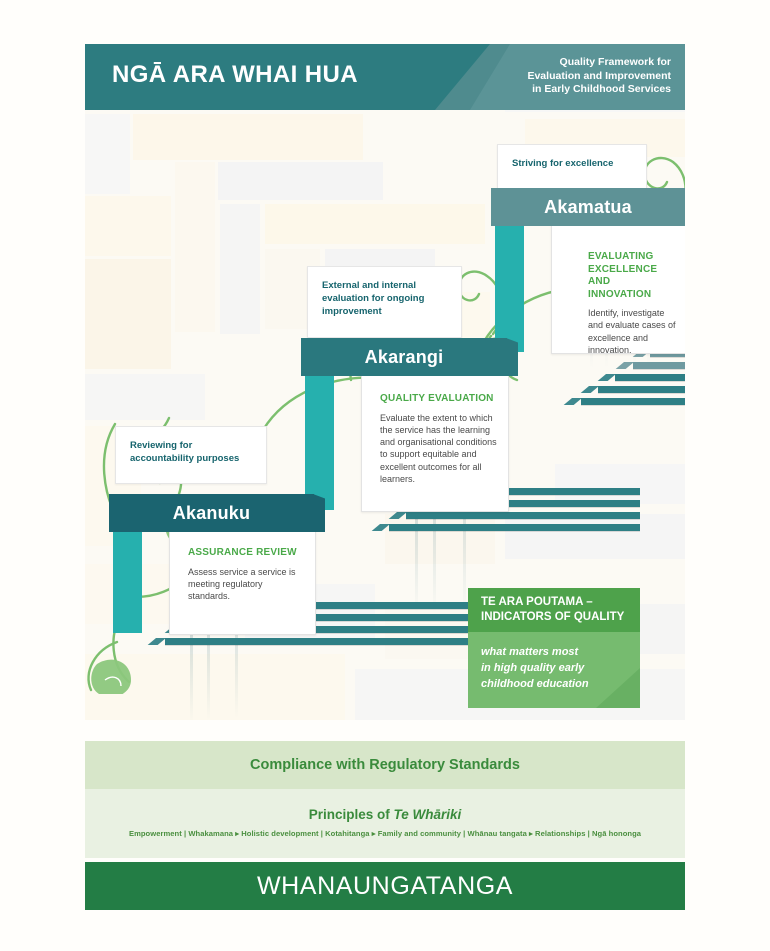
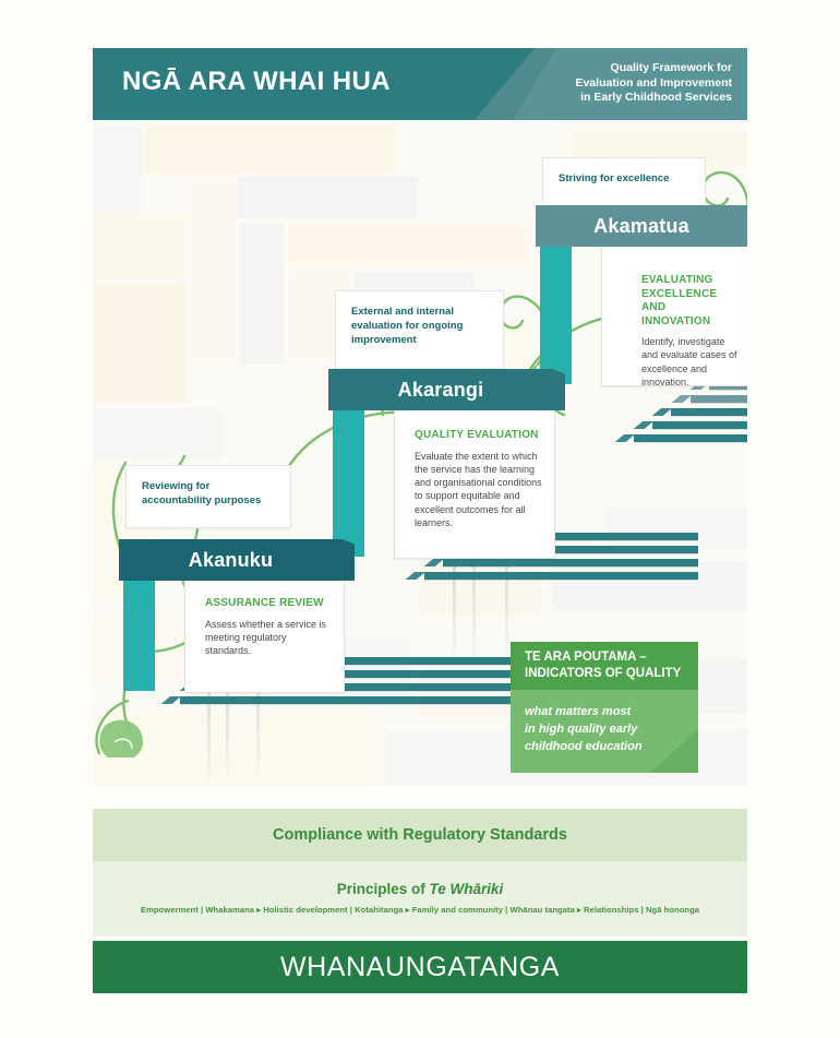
  Striving for excellence
  EVALUATING EXCELLENCE AND INNOVATION
  Identify, investigate and evaluate cases of excellence and innovation.
  Akamatua
  External and internal evaluation for ongoing improvement
  QUALITY EVALUATION
  Evaluate the extent to which the service has the learning and organisational conditions to support equitable and excellent outcomes for all learners.
  Akarangi
  Reviewing for accountability purposes
  ASSURANCE REVIEW
- Assess service a service is meeting regulatory standards.
+ Assess whether a service is meeting regulatory standards.
  Akanuku
  TE ARA POUTAMA –
  INDICATORS OF QUALITY
  what matters most
  in high quality early
  childhood education
  NGĀ ARA WHAI HUA
  Quality Framework for
  Evaluation and Improvement
  in Early Childhood Services
  Compliance with Regulatory Standards
  Principles of Te Whāriki
  Empowerment | Whakamana ▸ Holistic development | Kotahitanga ▸ Family and community | Whānau tangata ▸ Relationships | Ngā hononga
  WHANAUNGATANGA
